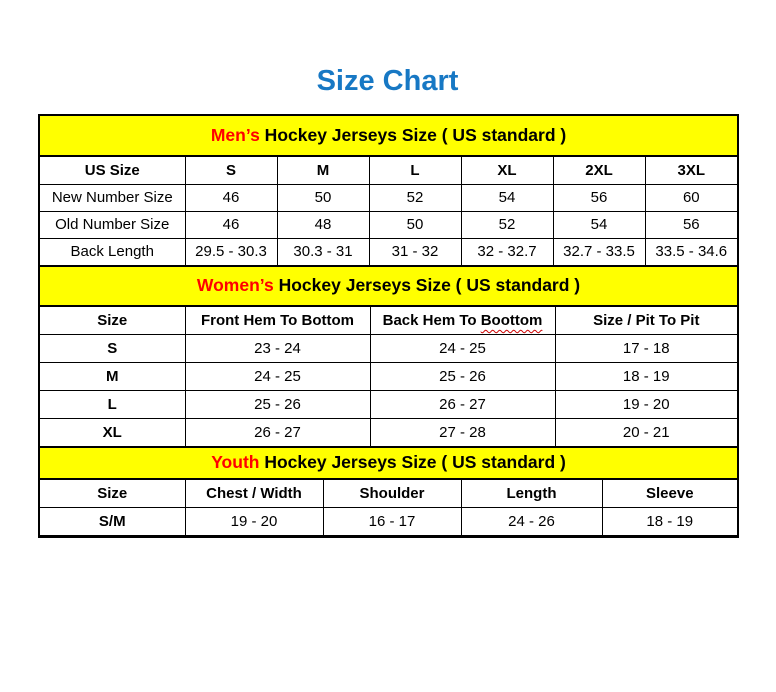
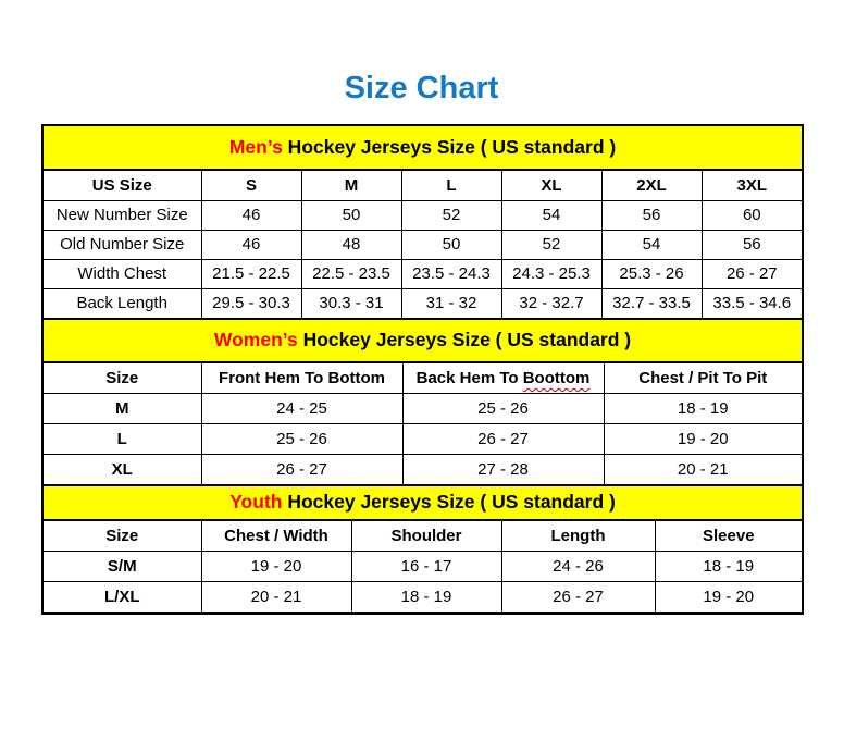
  Size Chart
  Men’s Hockey Jerseys Size ( US standard )
  US Size	S	M	L	XL	2XL	3XL
  New Number Size	46	50	52	54	56	60
  Old Number Size	46	48	50	52	54	56
+ Width Chest	21.5 - 22.5	22.5 - 23.5	23.5 - 24.3	24.3 - 25.3	25.3 - 26	26 - 27
  Back Length	29.5 - 30.3	30.3 - 31	31 - 32	32 - 32.7	32.7 - 33.5	33.5 - 34.6
  Women’s Hockey Jerseys Size ( US standard )
- Size	Front Hem To Bottom	Back Hem To Boottom	Size / Pit To Pit
+ Size	Front Hem To Bottom	Back Hem To Boottom	Chest / Pit To Pit
- S	23 - 24	24 - 25	17 - 18
  M	24 - 25	25 - 26	18 - 19
  L	25 - 26	26 - 27	19 - 20
  XL	26 - 27	27 - 28	20 - 21
  Youth Hockey Jerseys Size ( US standard )
  Size	Chest / Width	Shoulder	Length	Sleeve
  S/M	19 - 20	16 - 17	24 - 26	18 - 19
+ L/XL	20 - 21	18 - 19	26 - 27	19 - 20
